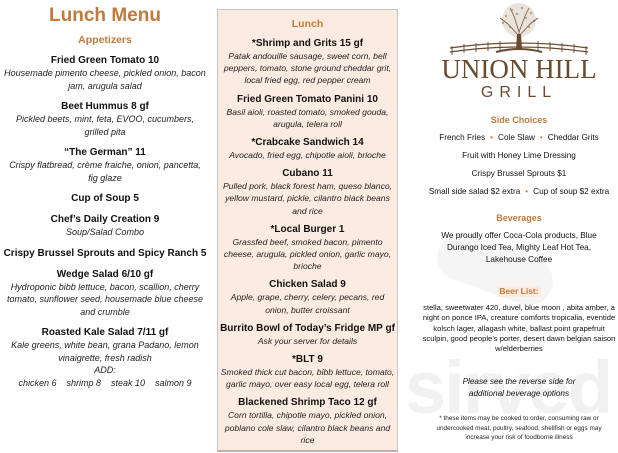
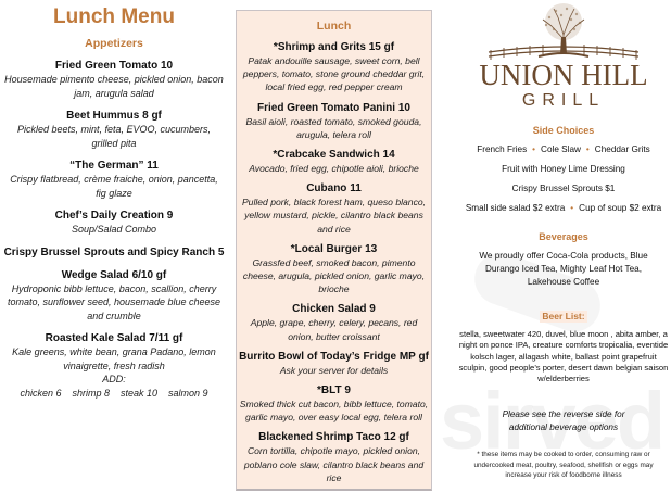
  sirved
  Lunch Menu
  Appetizers
  Fried Green Tomato 10
  Housemade pimento cheese, pickled onion, bacon jam, arugula salad
  Beet Hummus 8 gf
  Pickled beets, mint, feta, EVOO, cucumbers, grilled pita
  “The German” 11
  Crispy flatbread, crème fraiche, onion, pancetta, fig glaze
- Cup of Soup 5
  Chef’s Daily Creation 9
  Soup/Salad Combo
  Crispy Brussel Sprouts and Spicy Ranch 5
  Wedge Salad 6/10 gf
  Hydroponic bibb lettuce, bacon, scallion, cherry tomato, sunflower seed, housemade blue cheese and crumble
  Roasted Kale Salad 7/11 gf
  Kale greens, white bean, grana Padano, lemon vinaigrette, fresh radish
  ADD:
  chicken 6 shrimp 8 steak 10 salmon 9
  Lunch
  *Shrimp and Grits 15 gf
  Patak andouille sausage, sweet corn, bell peppers, tomato, stone ground cheddar grit, local fried egg, red pepper cream
  Fried Green Tomato Panini 10
  Basil aioli, roasted tomato, smoked gouda, arugula, telera roll
  *Crabcake Sandwich 14
  Avocado, fried egg, chipotle aioli, brioche
  Cubano 11
  Pulled pork, black forest ham, queso blanco, yellow mustard, pickle, cilantro black beans and rice
- *Local Burger 1
+ *Local Burger 13
  Grassfed beef, smoked bacon, pimento cheese, arugula, pickled onion, garlic mayo, brioche
  Chicken Salad 9
  Apple, grape, cherry, celery, pecans, red onion, butter croissant
  Burrito Bowl of Today’s Fridge MP gf
  Ask your server for details
  *BLT 9
  Smoked thick cut bacon, bibb lettuce, tomato, garlic mayo, over easy local egg, telera roll
  Blackened Shrimp Taco 12 gf
  Corn tortilla, chipotle mayo, pickled onion, poblano cole slaw, cilantro black beans and rice
  UNION HILL
  GRILL
  Side Choices
  French Fries • Cole Slaw • Cheddar Grits
  Fruit with Honey Lime Dressing
  Crispy Brussel Sprouts $1
  Small side salad $2 extra • Cup of soup $2 extra
  Beverages
  We proudly offer Coca-Cola products, Blue Durango Iced Tea, Mighty Leaf Hot Tea, Lakehouse Coffee
  Beer List:
  stella, sweetwater 420, duvel, blue moon , abita amber, a night on ponce IPA, creature comforts tropicalia, eventide kolsch lager, allagash white, ballast point grapefruit sculpin, good people’s porter, desert dawn belgian saison w/elderberries
  Please see the reverse side for
  additional beverage options
